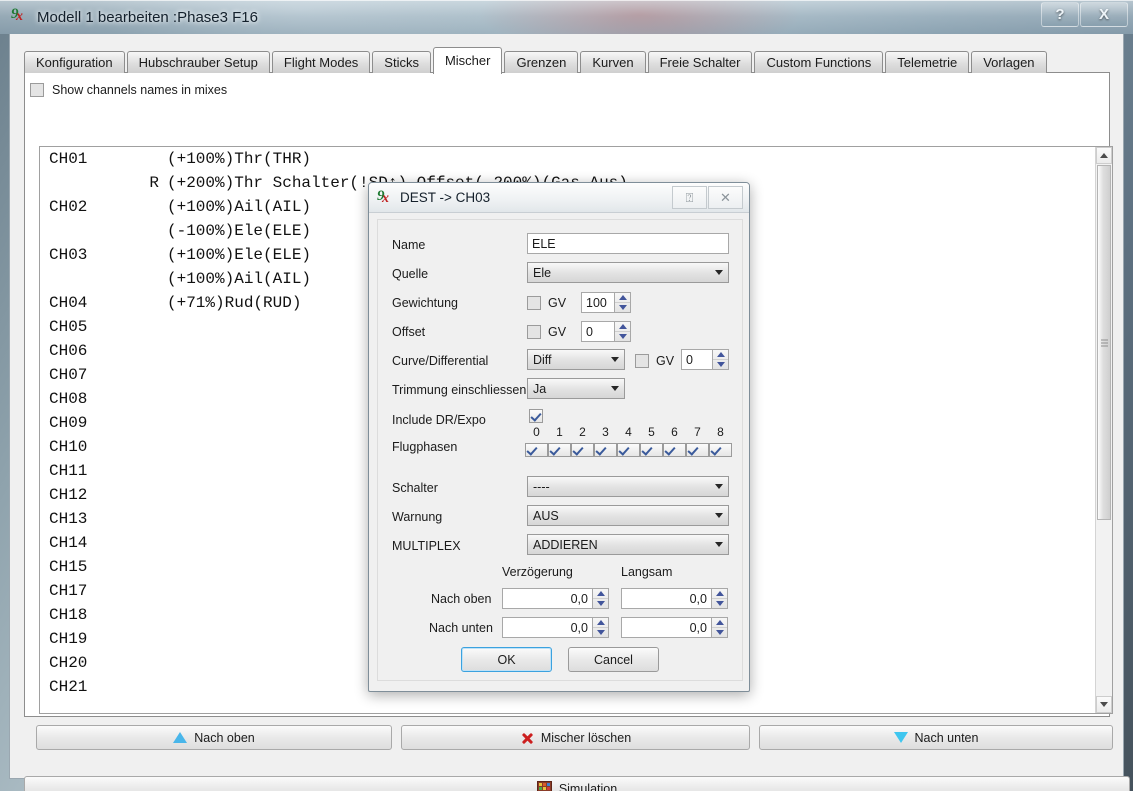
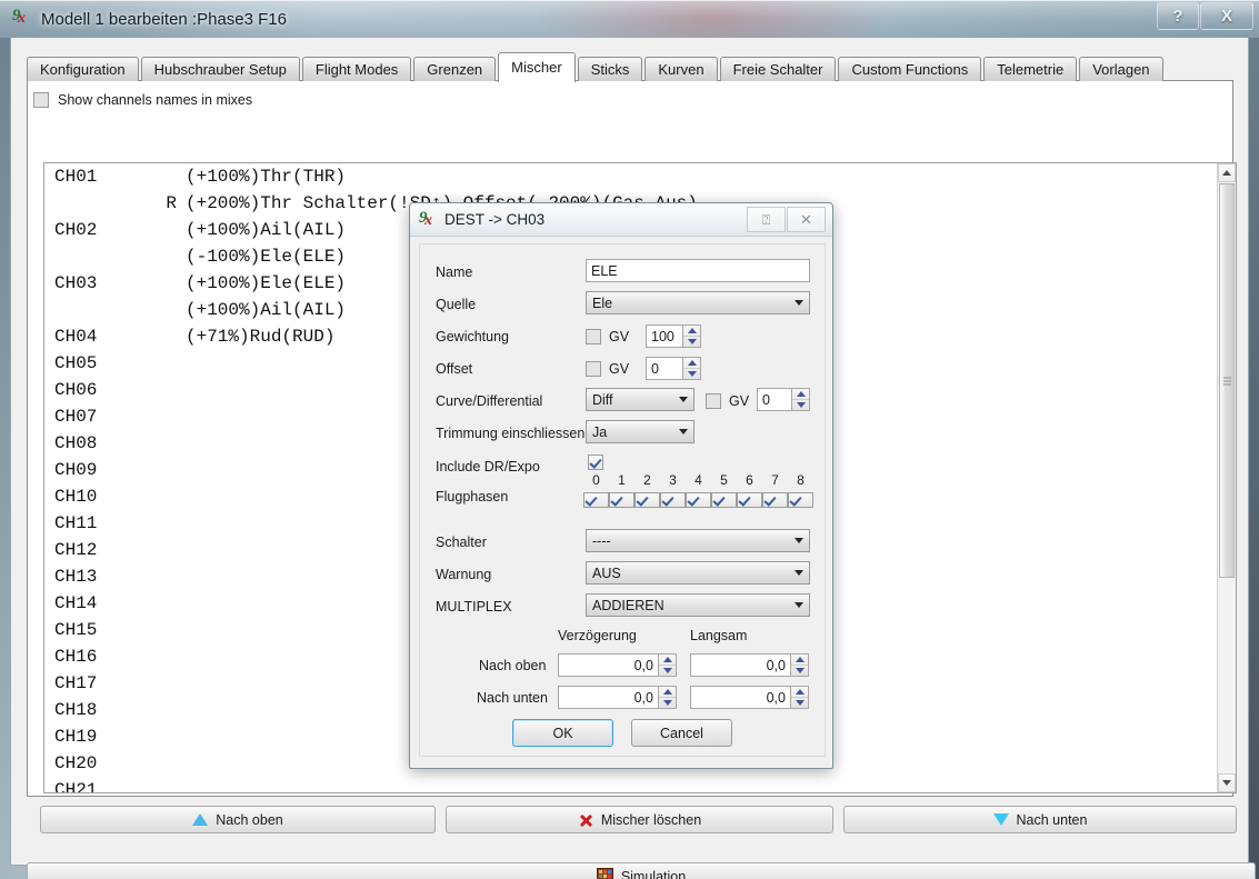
  9
  x
  Modell 1 bearbeiten :Phase3 F16
  ?
  X
  Konfiguration
  Hubschrauber Setup
  Flight Modes
- Sticks
+ Grenzen
  Mischer
- Grenzen
+ Sticks
  Kurven
  Freie Schalter
  Custom Functions
  Telemetrie
  Vorlagen
  Show channels names in mixes
  CH01 (+100%)Thr(THR)
  CH02 (+100%)Ail(AIL)
  (-100%)Ele(ELE)
  CH03 (+100%)Ele(ELE)
  (+100%)Ail(AIL)
  CH04 (+71%)Rud(RUD)
  CH05
  CH06
  CH07
  CH08
  CH09
  CH10
  CH11
  CH12
  CH13
  CH14
  CH15
+ CH16
  CH17
  CH18
  CH19
  CH20
  CH21
  Nach oben
  Mischer löschen
  Nach unten
  Simulation
  9
  x
  DEST -> CH03
  ⍰
  ✕
  Name
  ELE
  Quelle
  Ele
  Gewichtung
  GV
  100
  Offset
  GV
  0
  Curve/Differential
  Diff
  GV
  0
  Trimmung einschliessen
  Ja
  Include DR/Expo
  Flugphasen
  0
  1
  2
  3
  4
  5
  6
  7
  8
  Schalter
  ----
  Warnung
  AUS
  MULTIPLEX
  ADDIEREN
  Verzögerung
  Langsam
  Nach oben
  0,0
  0,0
  Nach unten
  0,0
  0,0
  OK
  Cancel
